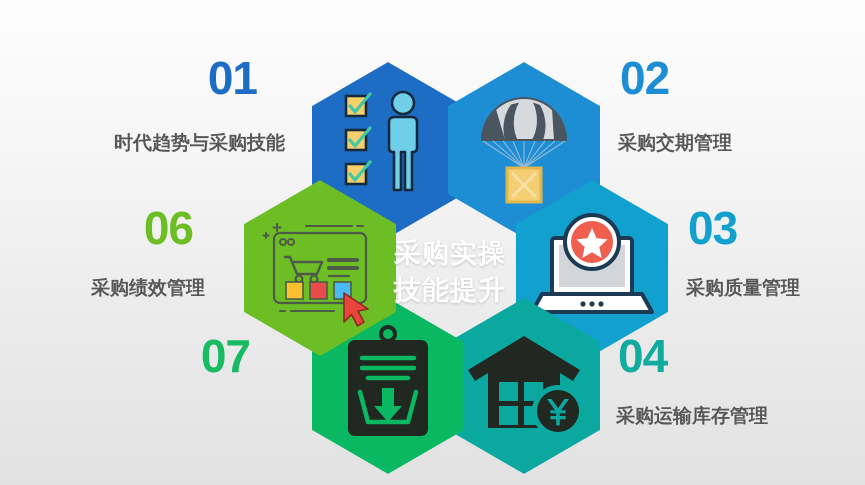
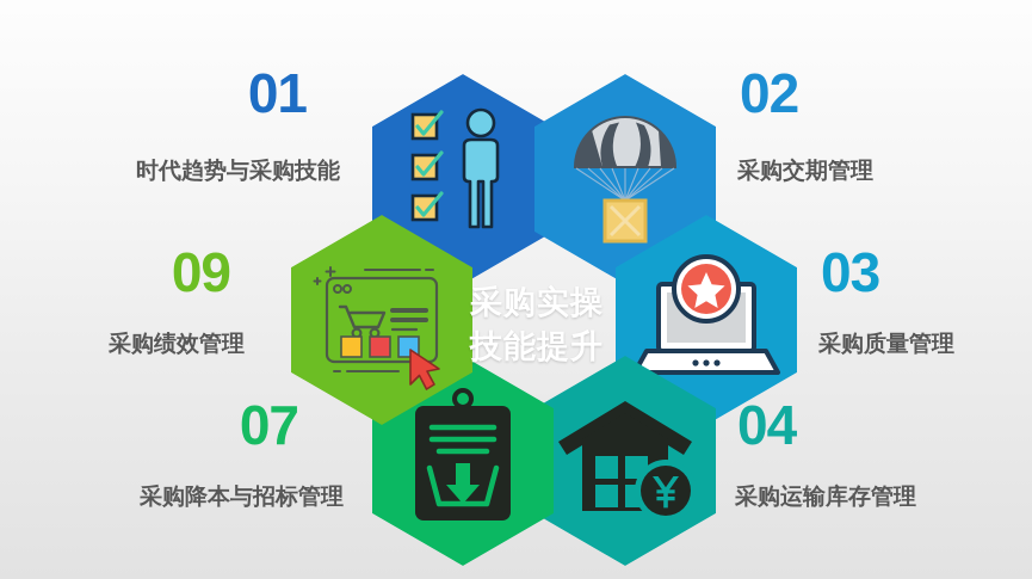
  采购实操
  技能提升
  01
  时代趋势与采购技能
  02
  采购交期管理
  03
  采购质量管理
  04
  采购运输库存管理
  07
+ 采购降本与招标管理
- 06
+ 09
  采购绩效管理
